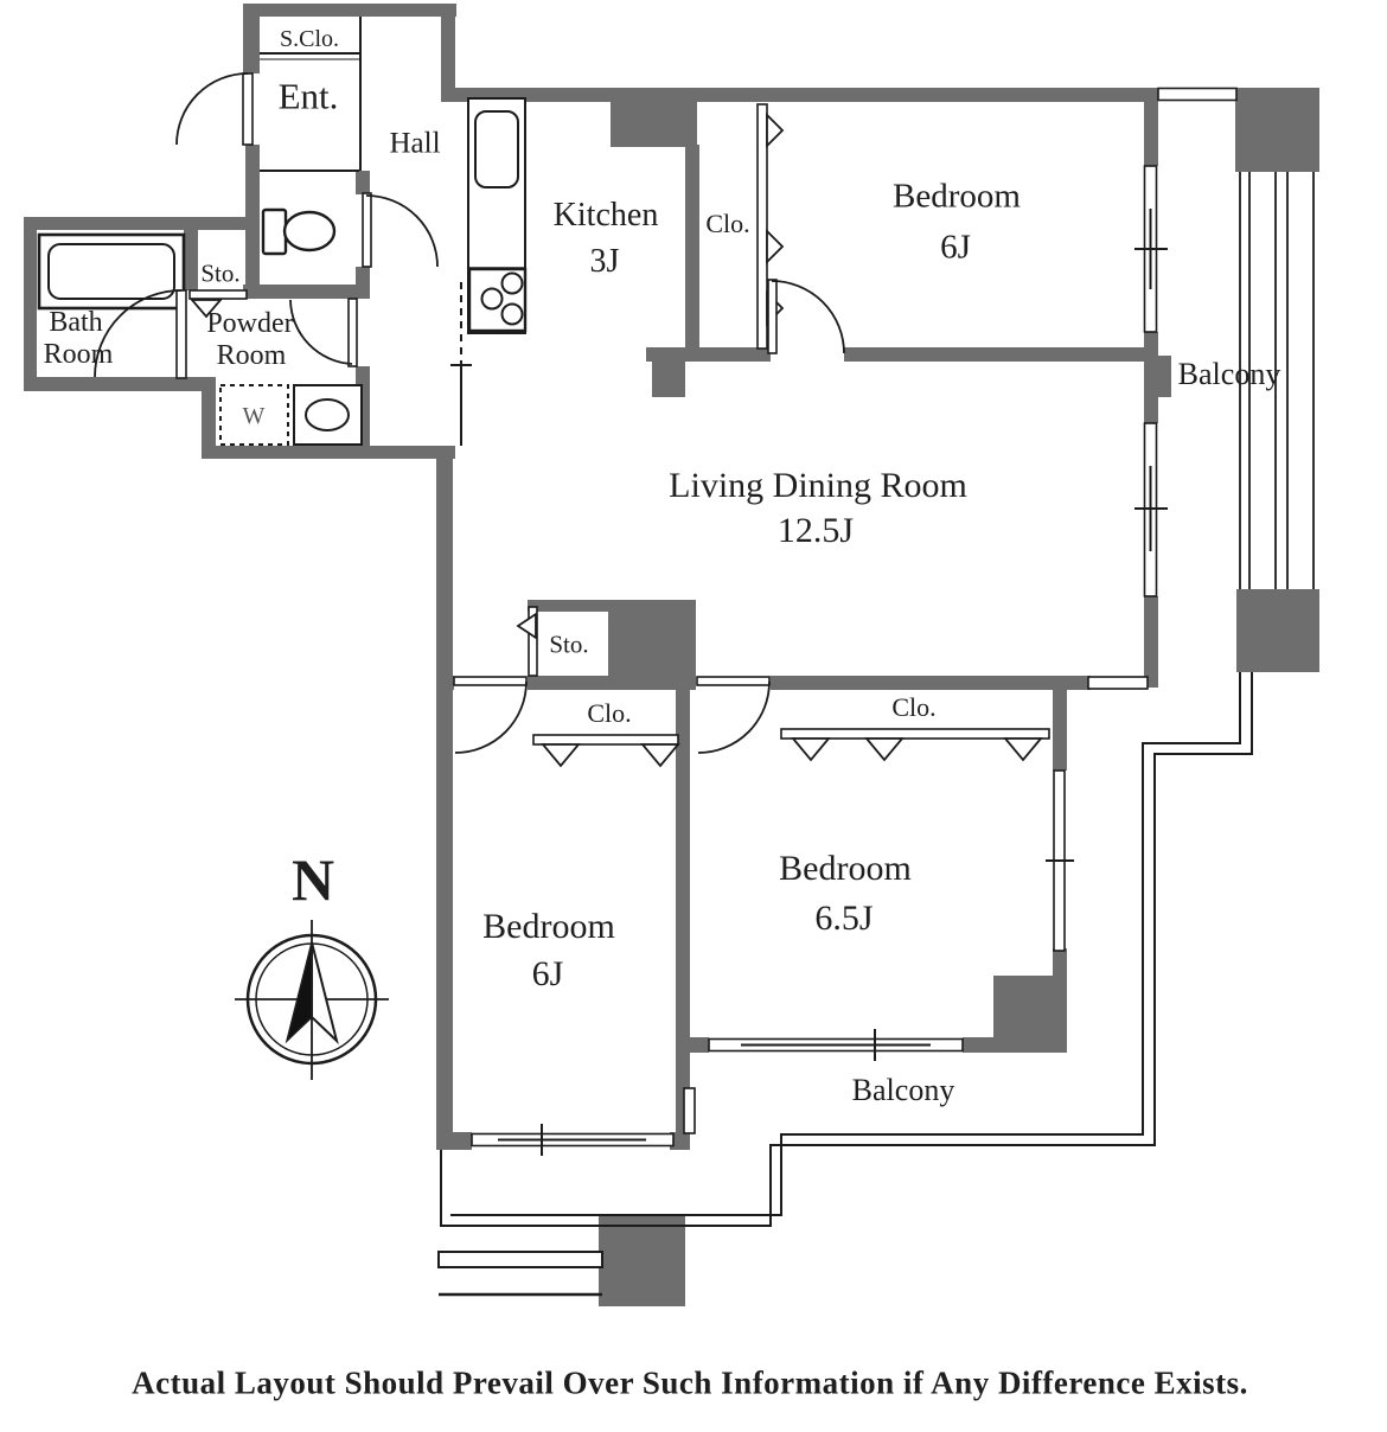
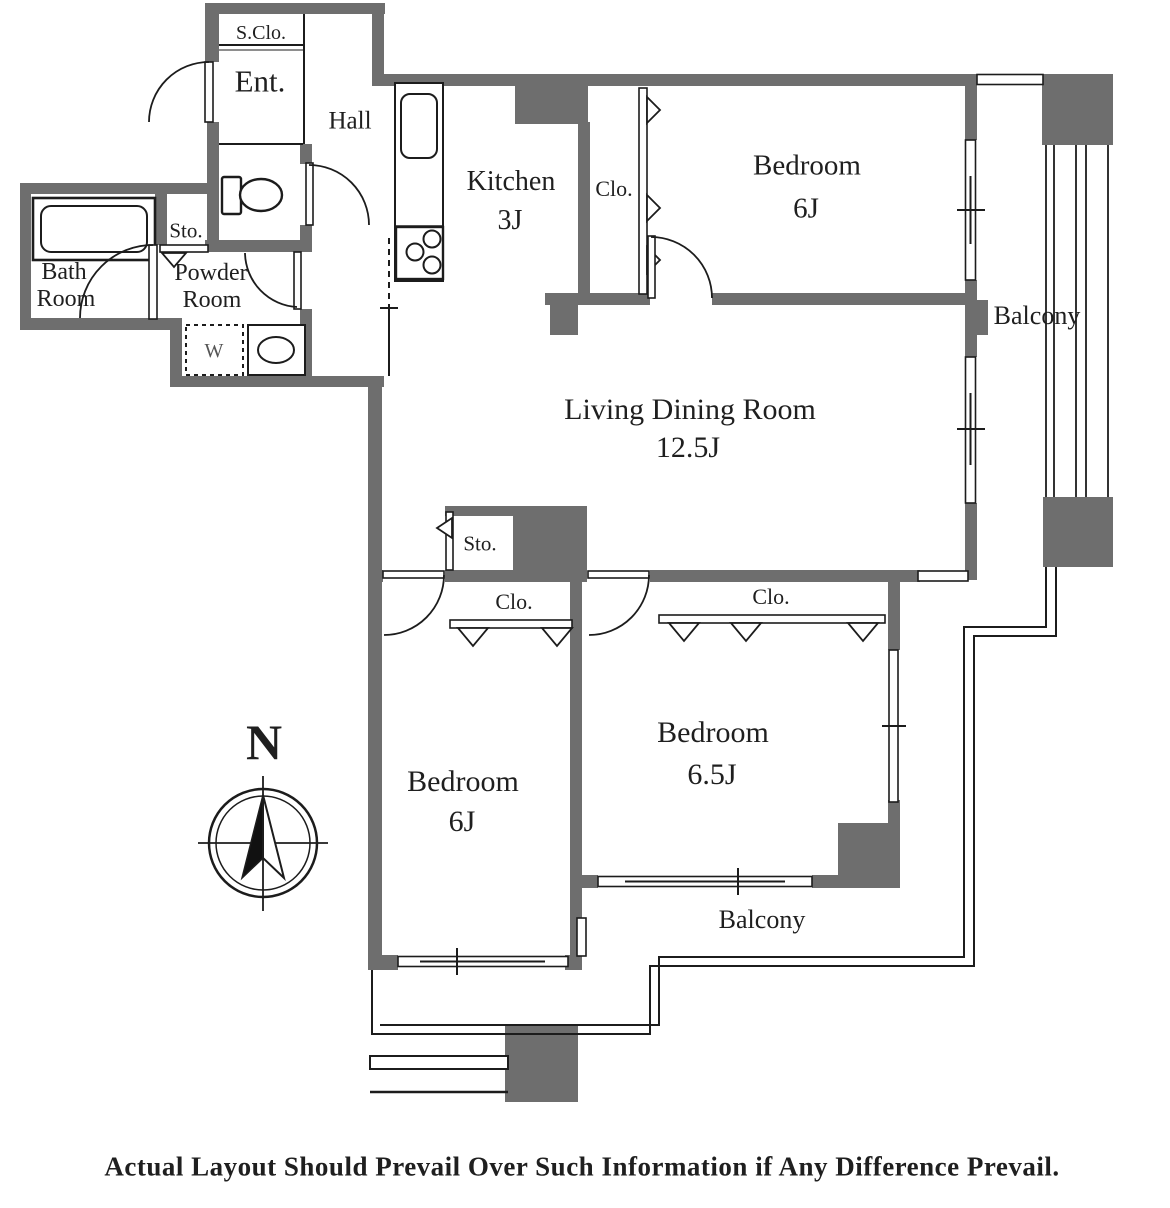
  S.Clo.
  Ent.
  Hall
  Kitchen
  3J
  Clo.
  Bedroom
  6J
  Balcony
  Living Dining Room
  12.5J
  Bath
  Room
  Sto.
  Powder
  Room
  W
  Sto.
  Clo.
  Clo.
  Bedroom
  6J
  Bedroom
  6.5J
  Balcony
  N
- Actual Layout Should Prevail Over Such Information if Any Difference Exists.
+ Actual Layout Should Prevail Over Such Information if Any Difference Prevail.
